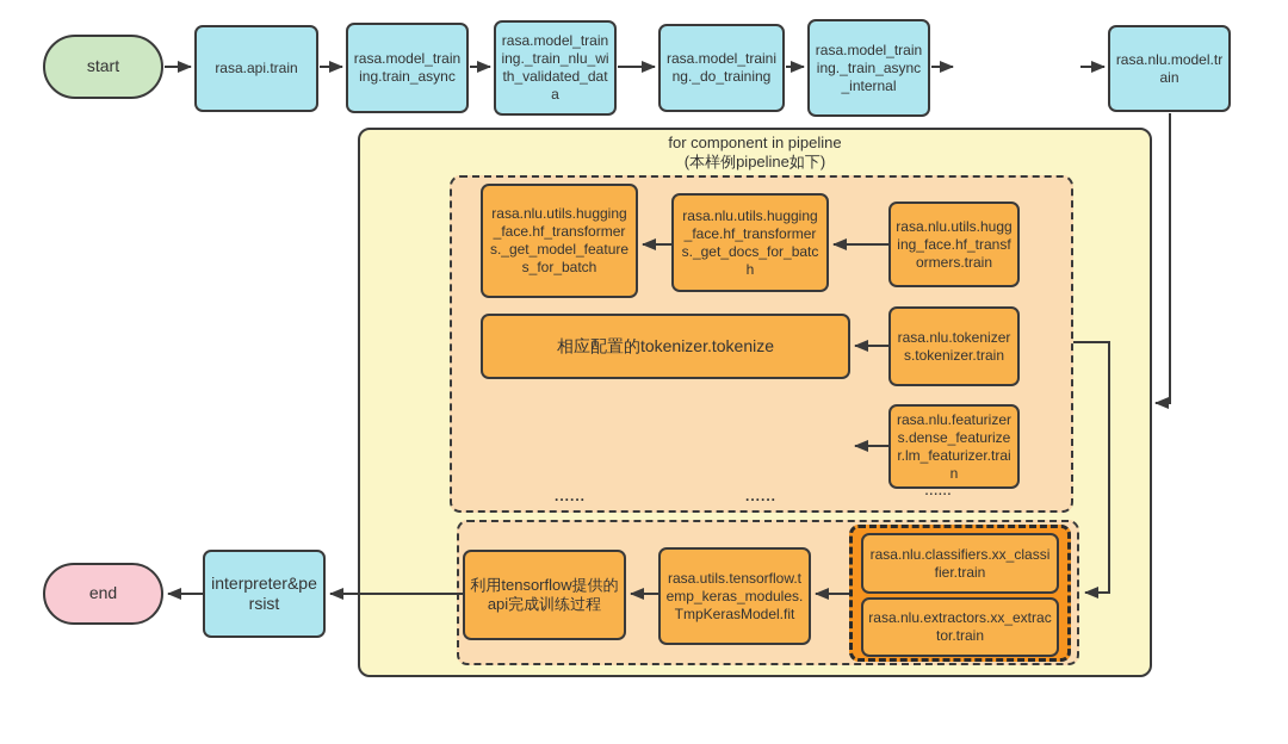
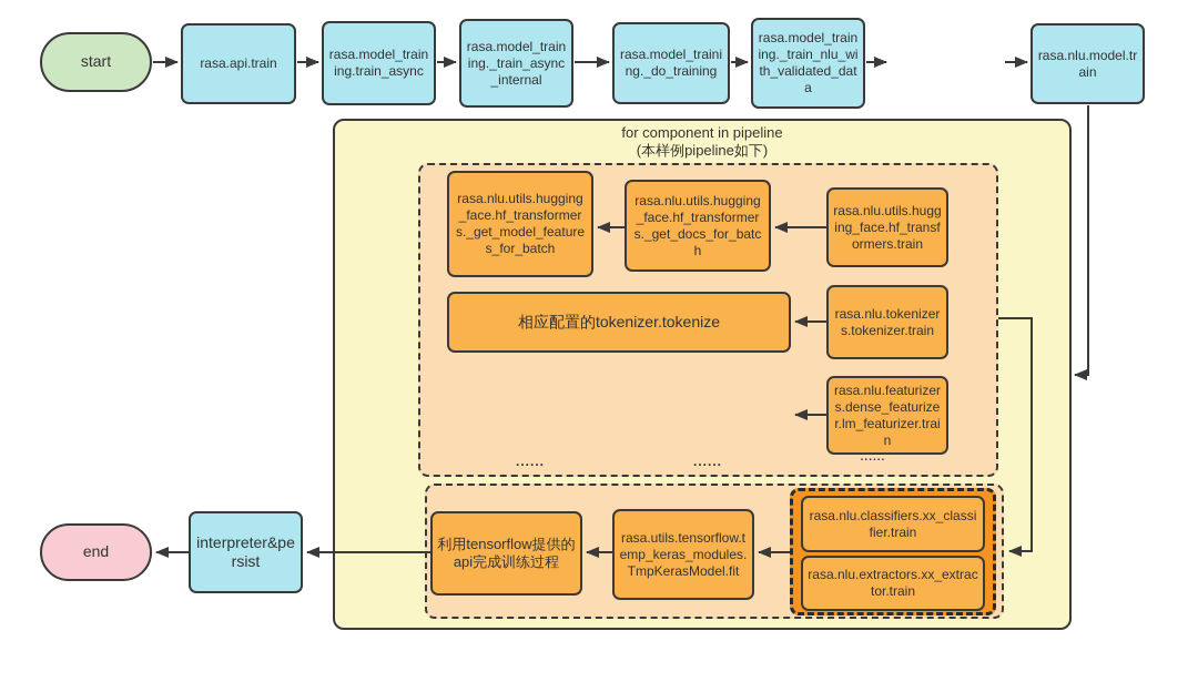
  for component in pipeline
  (本样例pipeline如下)
  start
  rasa.api.train
  rasa.model_training.train_async
- rasa.model_training._train_nlu_with_validated_data
+ rasa.model_training._train_async_internal
  rasa.model_training._do_training
- rasa.model_training._train_async_internal
+ rasa.model_training._train_nlu_with_validated_data
  rasa.nlu.model.train
  rasa.nlu.utils.hugging_face.hf_transformers._get_model_features_for_batch
  rasa.nlu.utils.hugging_face.hf_transformers._get_docs_for_batch
  rasa.nlu.utils.hugging_face.hf_transformers.train
  相应配置的tokenizer.tokenize
  rasa.nlu.tokenizers.tokenizer.train
  rasa.nlu.featurizers.dense_featurizer.lm_featurizer.train
  ......
  ......
  ......
  rasa.nlu.classifiers.xx_classifier.train
  rasa.nlu.extractors.xx_extractor.train
  rasa.utils.tensorflow.temp_keras_modules.TmpKerasModel.fit
  利用tensorflow提供的api完成训练过程
  interpreter&persist
  end
